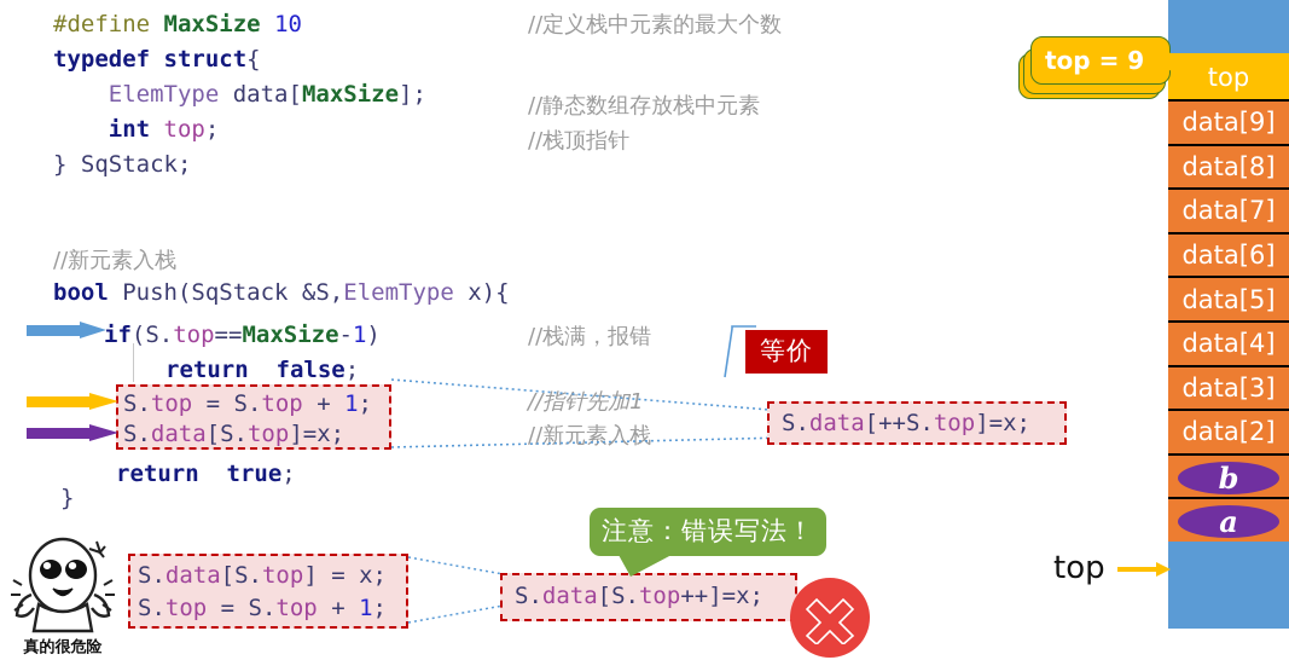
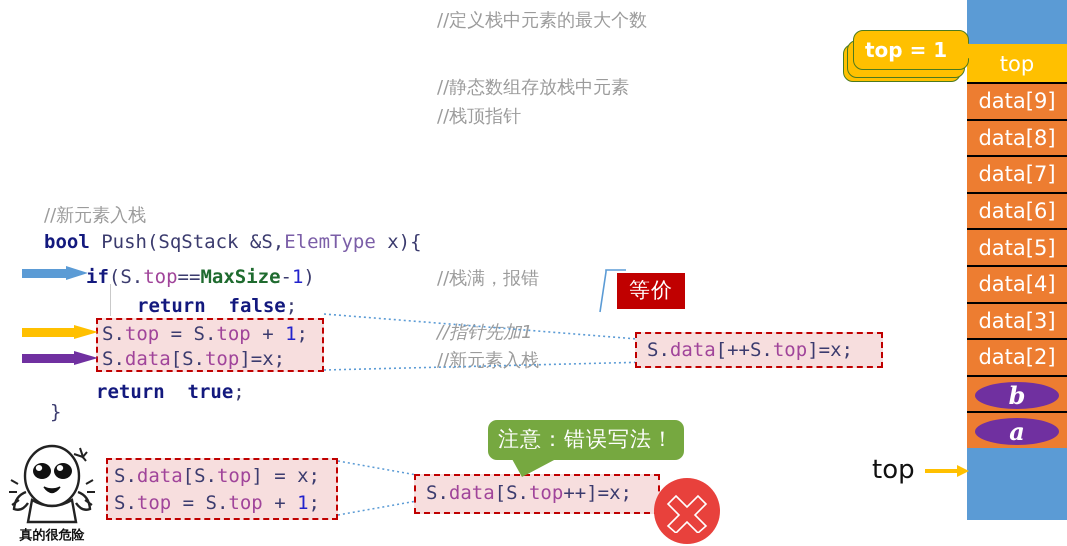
- #define MaxSize 10
- typedef struct{
- ElemType data[MaxSize];
- int top;
- } SqStack;
  //定义栈中元素的最大个数
  //静态数组存放栈中元素
  //栈顶指针
  //新元素入栈
  bool Push(SqStack &S,ElemType x){
  if(S.top==MaxSize-1)
  return false;
  S.top = S.top + 1;
  S.data[S.top]=x;
  return true;
  }
  //栈满，报错
  //指针先加1
  //新元素入栈
  等价
  S.data[++S.top]=x;
  S.data[S.top] = x;
  S.top = S.top + 1;
  S.data[S.top++]=x;
  注意：错误写法！
  真的很危险
  top
  data[9]
  data[8]
  data[7]
  data[6]
  data[5]
  data[4]
  data[3]
  data[2]
  b
  a
- top = 9
+ top = 1
  top
